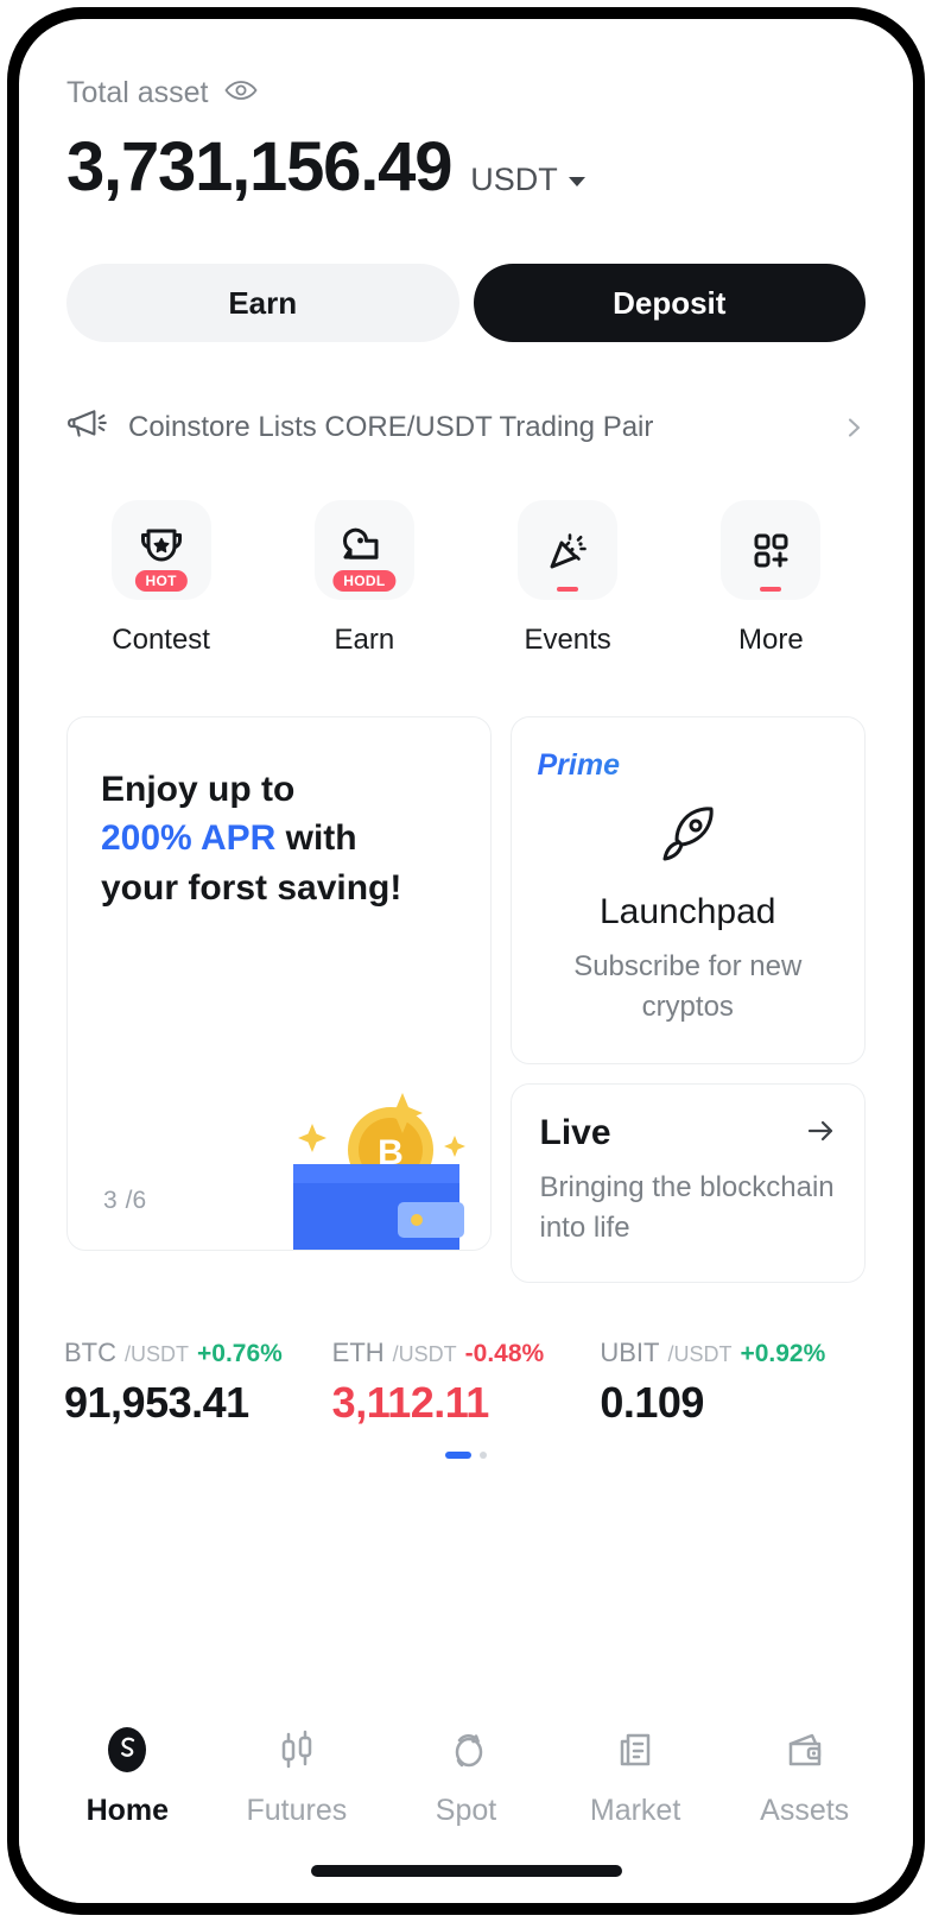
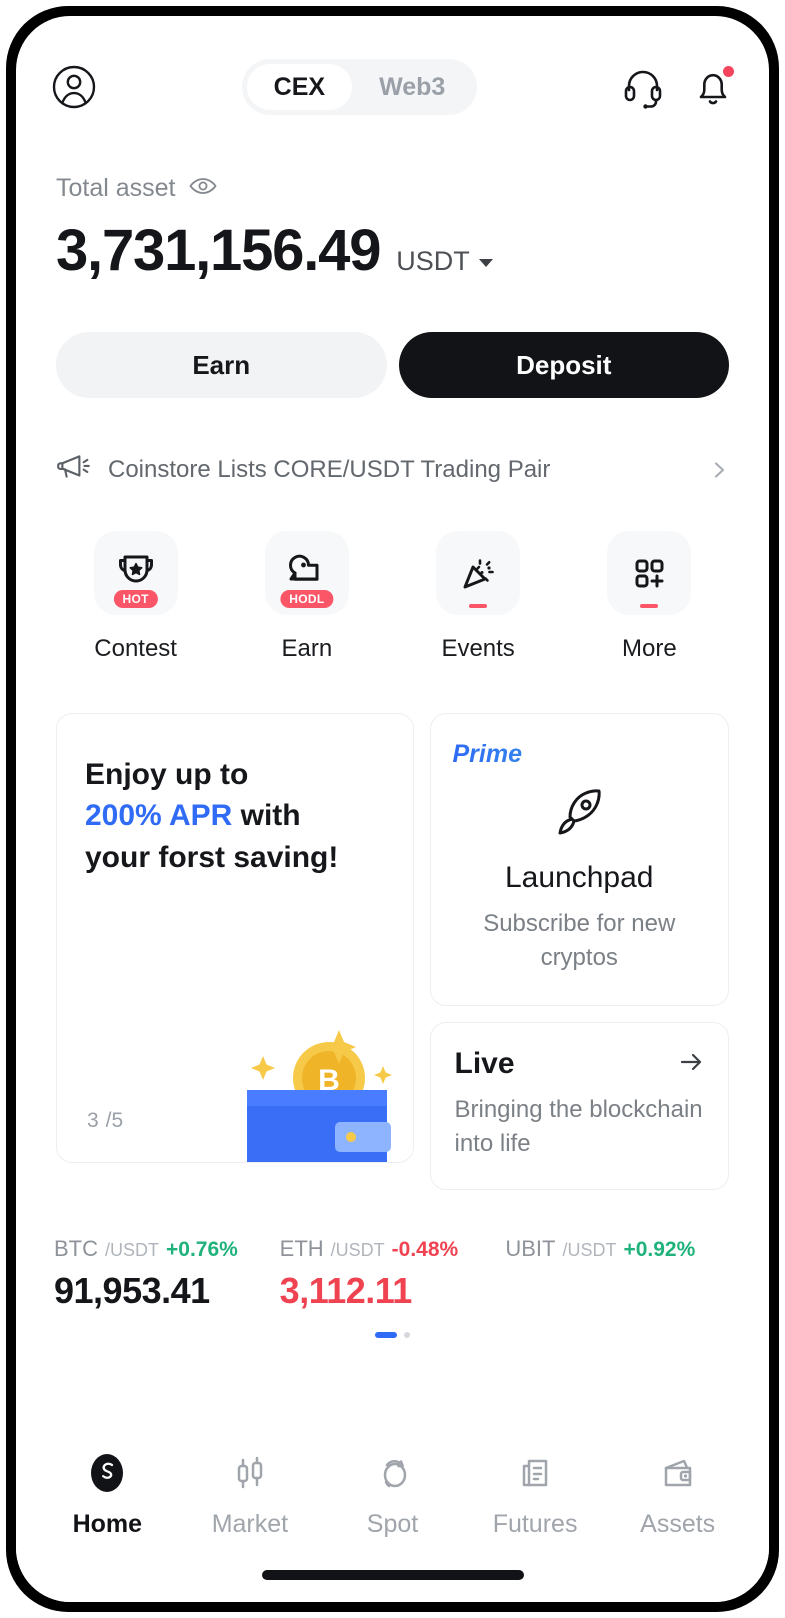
+ CEX
+ Web3
  Total asset
  3,731,156.49
  USDT
  Earn
  Deposit
  Coinstore Lists CORE/USDT Trading Pair
  HOT
  Contest
  HODL
  Earn
  Events
  More
  Enjoy up to
  200% APR with
  your forst saving!
  B
- 3 /6
+ 3 /5
  Prime
  Launchpad
  Subscribe for new cryptos
  Live
  Bringing the blockchain into life
  BTC
  /USDT
  +0.76%
  91,953.41
  ETH
  /USDT
  -0.48%
  3,112.11
  UBIT
  /USDT
  +0.92%
- 0.109
  Home
- Futures
+ Market
  Spot
- Market
+ Futures
  Assets
